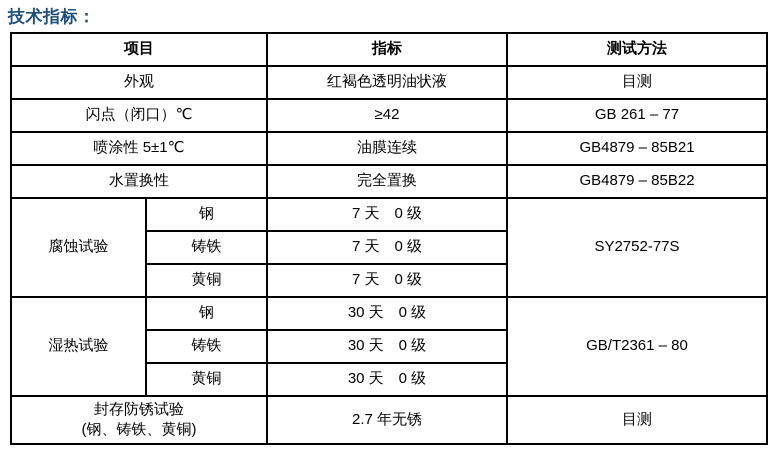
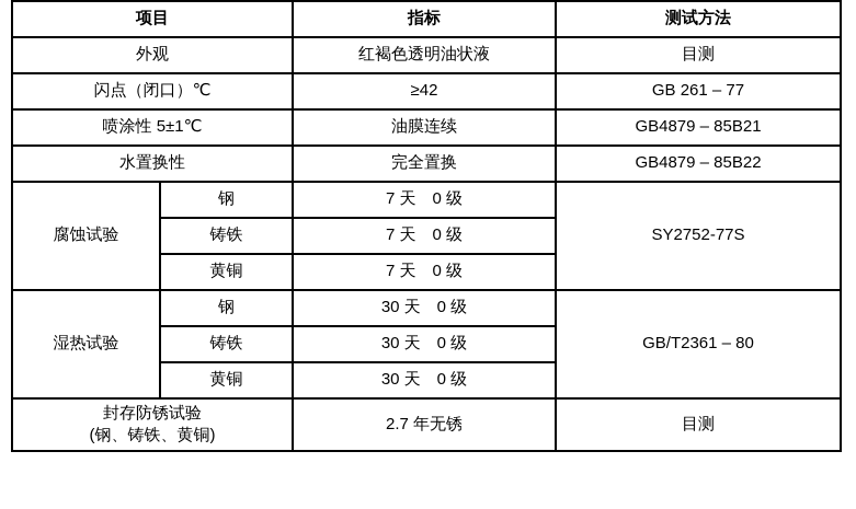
- 技术指标：
  项目	指标	测试方法
  外观	红褐色透明油状液	目测
  闪点（闭口）℃	≥42	GB 261 – 77
  喷涂性 5±1℃	油膜连续	GB4879 – 85B21
  水置换性	完全置换	GB4879 – 85B22
  腐蚀试验	钢	7 天 0 级	SY2752-77S
  铸铁	7 天 0 级
  黄铜	7 天 0 级
  湿热试验	钢	30 天 0 级	GB/T2361 – 80
  铸铁	30 天 0 级
  黄铜	30 天 0 级
  封存防锈试验 (钢、铸铁、黄铜)	2.7 年无锈	目测
